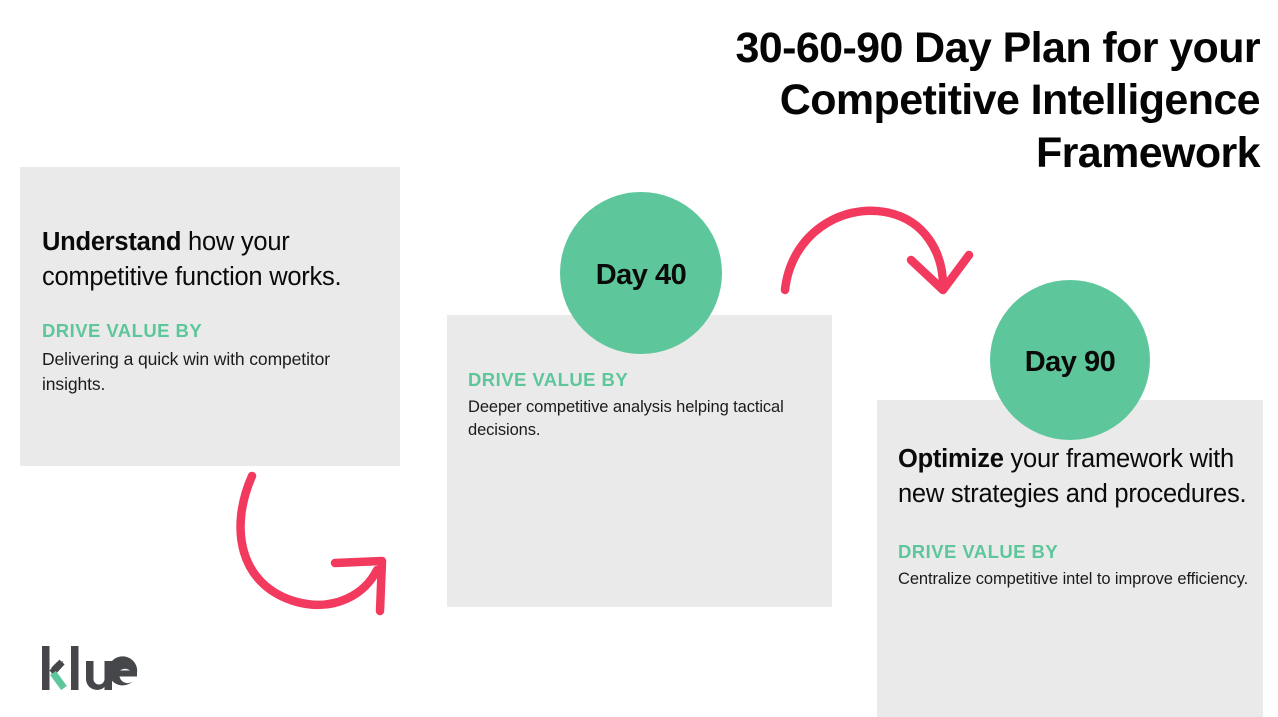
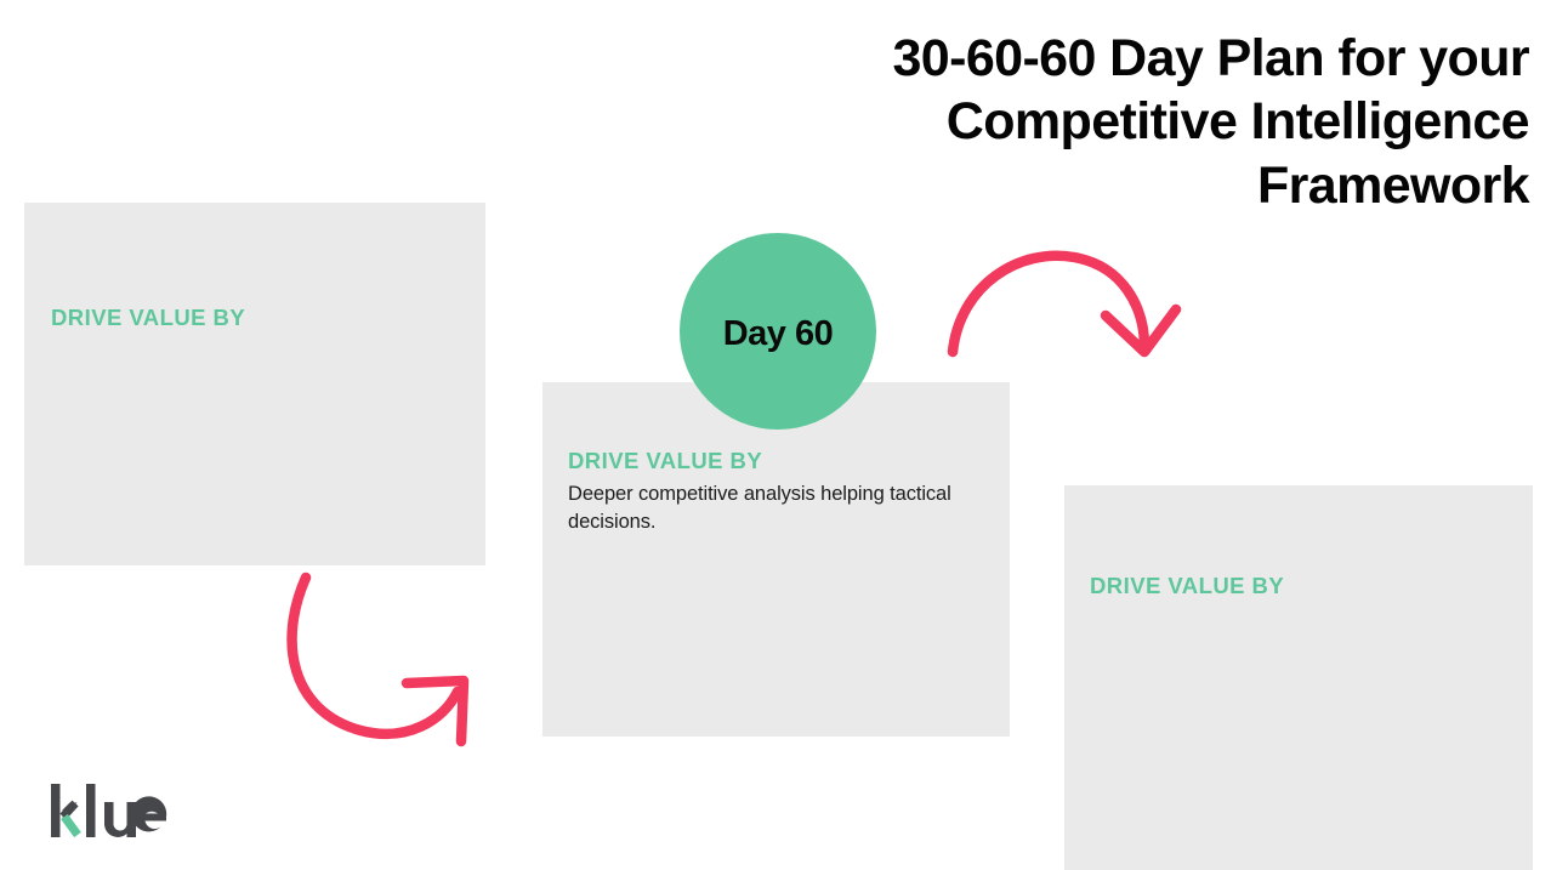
- 30-60-90 Day Plan for your Competitive Intelligence Framework
+ 30-60-60 Day Plan for your Competitive Intelligence Framework
- Understand how your competitive function works.
  DRIVE VALUE BY
- Delivering a quick win with competitor insights.
  DRIVE VALUE BY
  Deeper competitive analysis helping tactical decisions.
- Optimize your framework with new strategies and procedures.
  DRIVE VALUE BY
- Centralize competitive intel to improve efficiency.
- Day 40
+ Day 60
- Day 90
